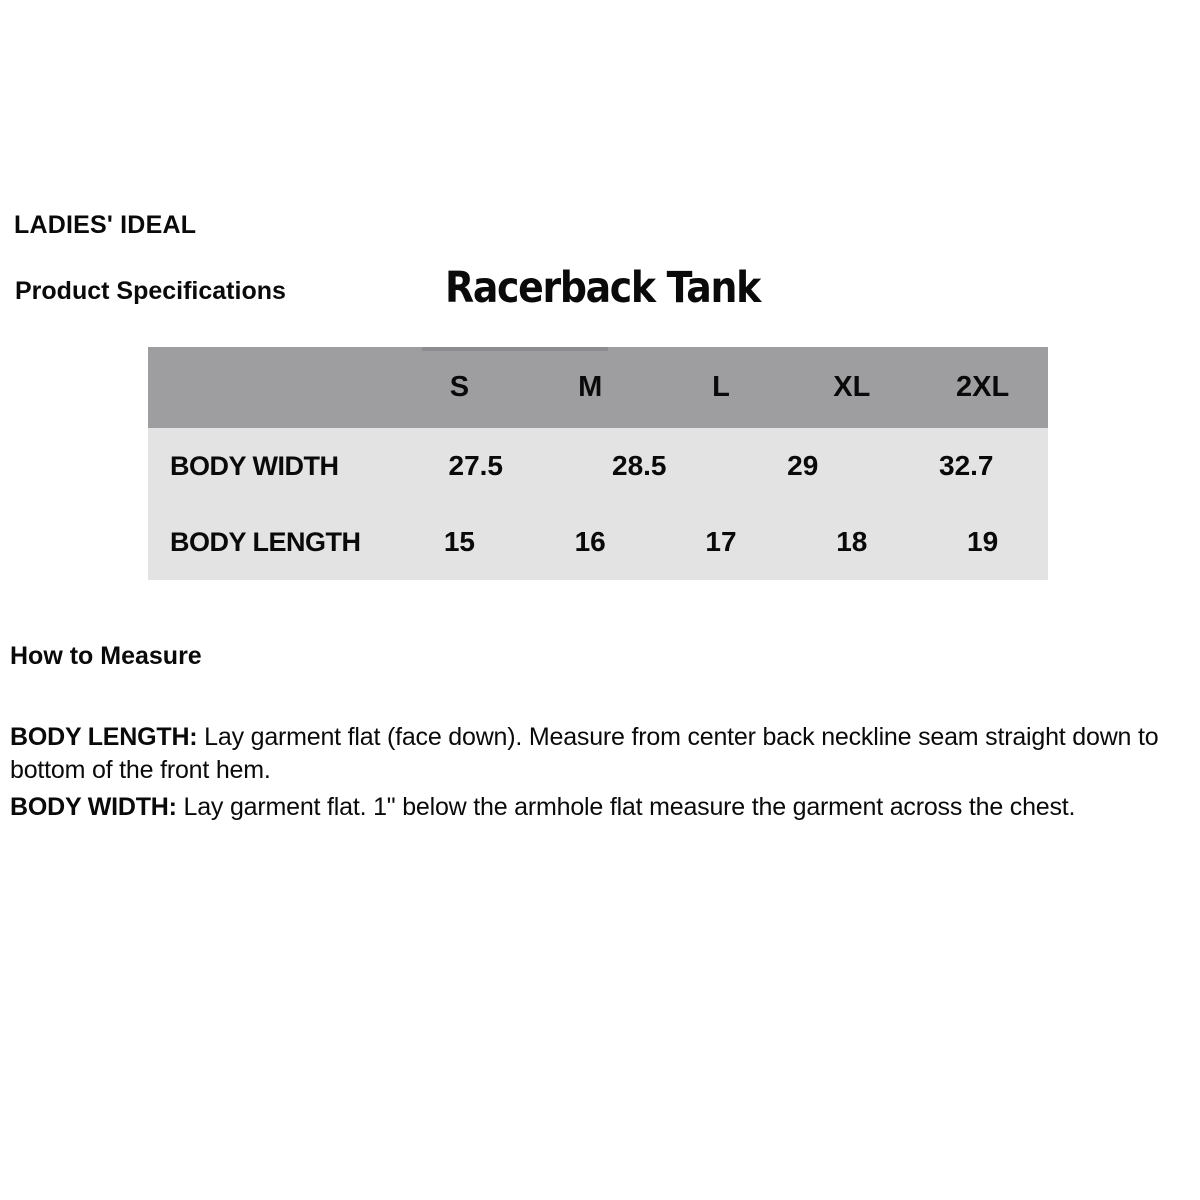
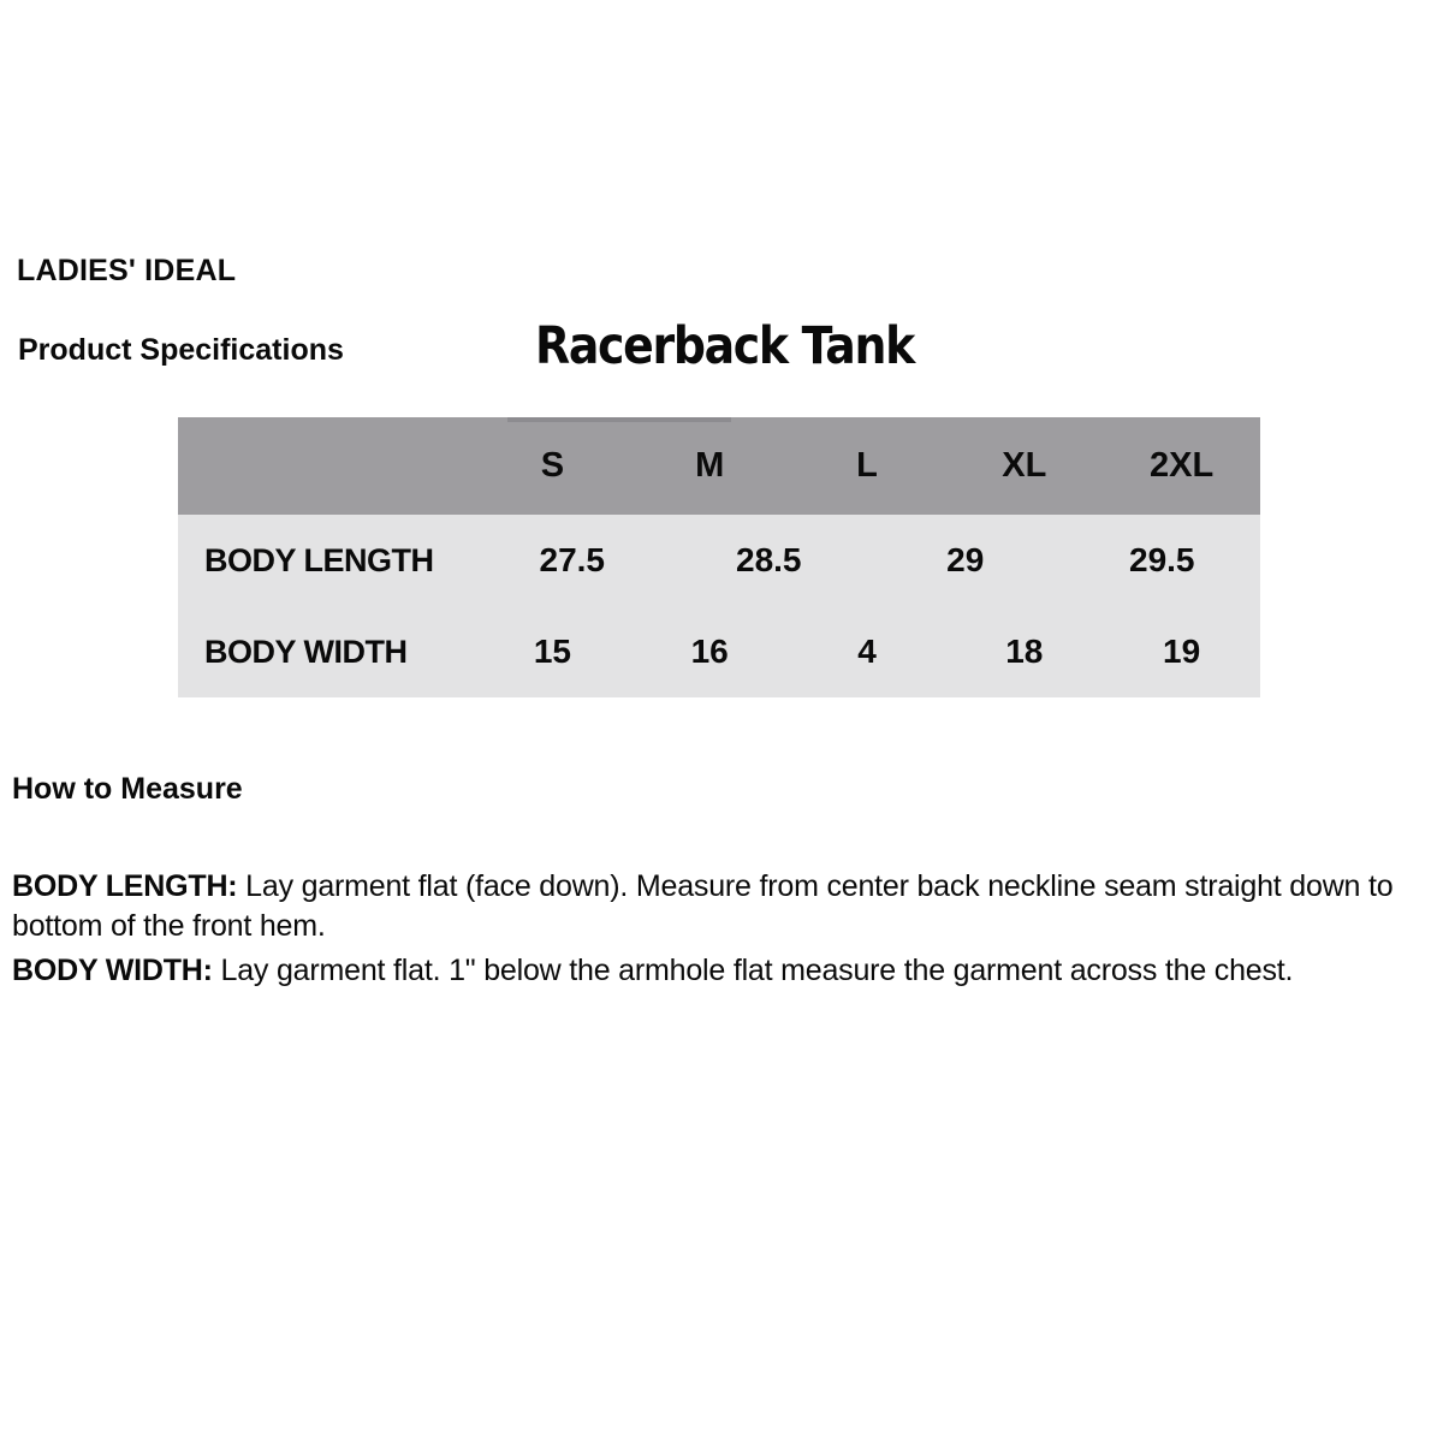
  LADIES' IDEAL
  Product Specifications
  Racerback Tank
  S
  M
  L
  XL
  2XL
- BODY WIDTH
+ BODY LENGTH
  27.5
  28.5
  29
- 32.7
+ 29.5
- BODY LENGTH
+ BODY WIDTH
  15
  16
- 17
+ 4
  18
  19
  How to Measure
  BODY LENGTH: Lay garment flat (face down). Measure from center back neckline seam straight down to bottom of the front hem.
  BODY WIDTH: Lay garment flat. 1" below the armhole flat measure the garment across the chest.
